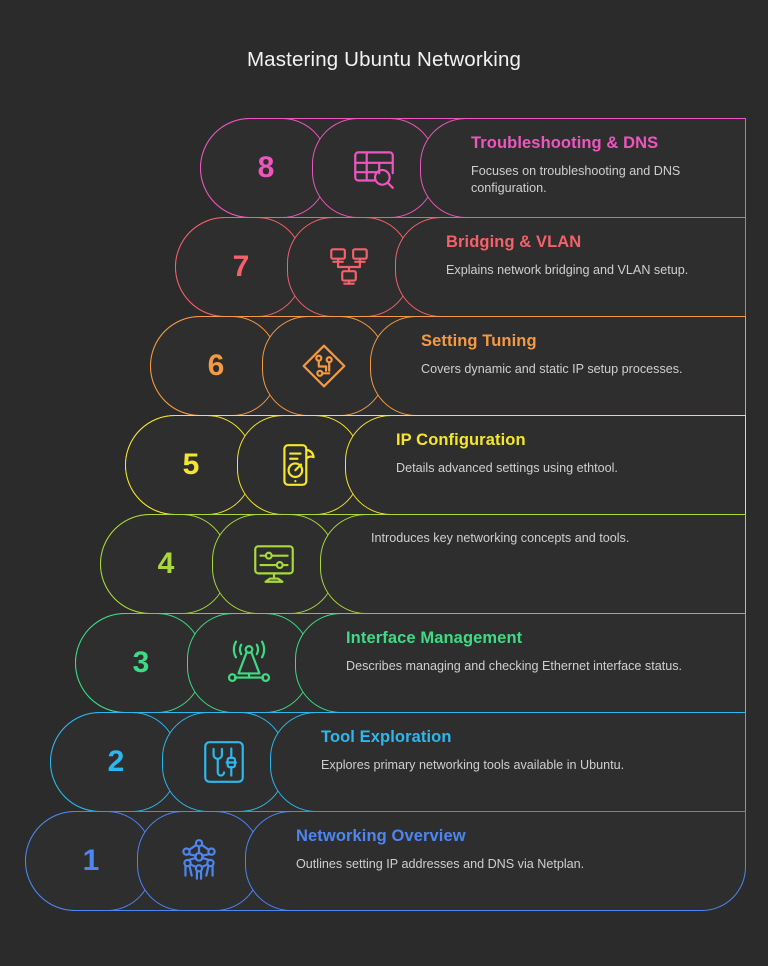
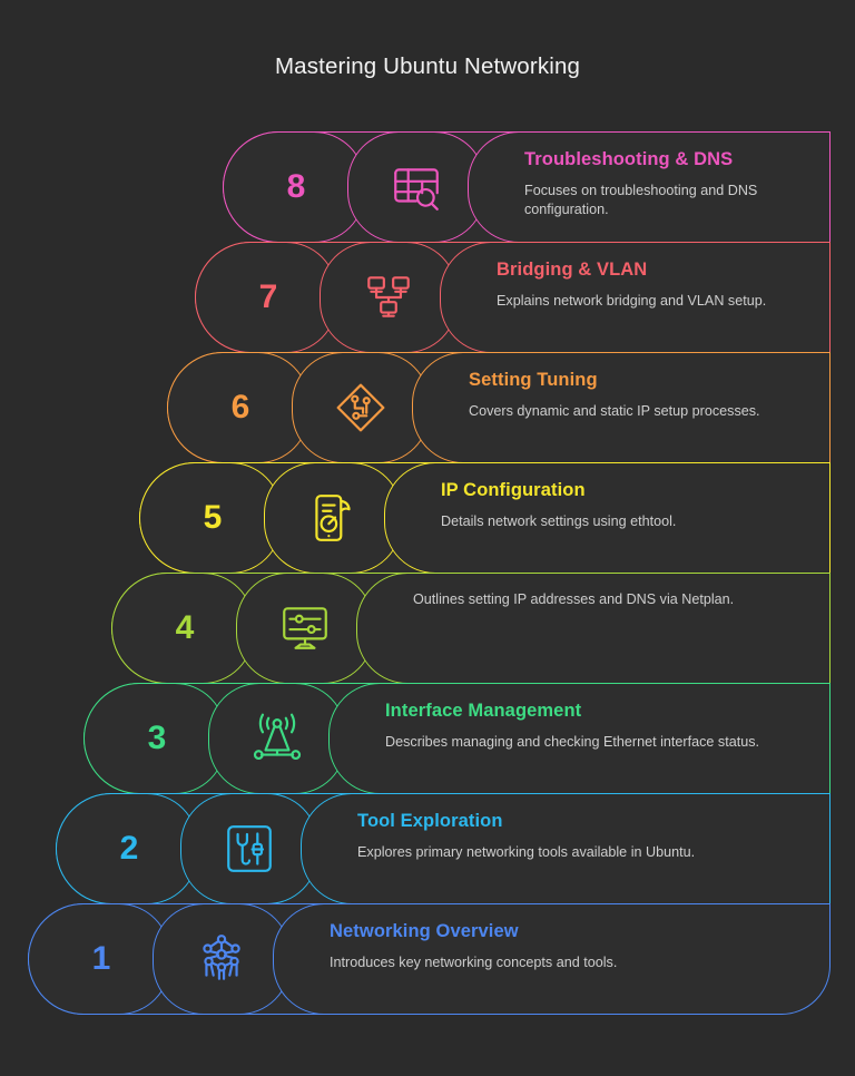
  Mastering Ubuntu Networking
  8
  Troubleshooting & DNS
  Focuses on troubleshooting and DNS configuration.
  7
  Bridging & VLAN
  Explains network bridging and VLAN setup.
  6
  Setting Tuning
  Covers dynamic and static IP setup processes.
  5
  IP Configuration
- Details advanced settings using ethtool.
+ Details network settings using ethtool.
  4
- Introduces key networking concepts and tools.
+ Outlines setting IP addresses and DNS via Netplan.
  3
  Interface Management
  Describes managing and checking Ethernet interface status.
  2
  Tool Exploration
  Explores primary networking tools available in Ubuntu.
  1
  Networking Overview
- Outlines setting IP addresses and DNS via Netplan.
+ Introduces key networking concepts and tools.
